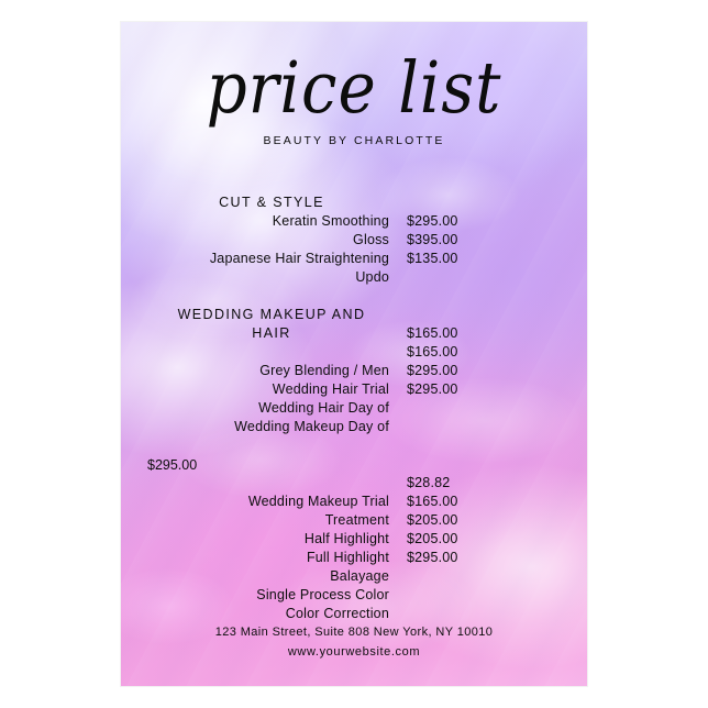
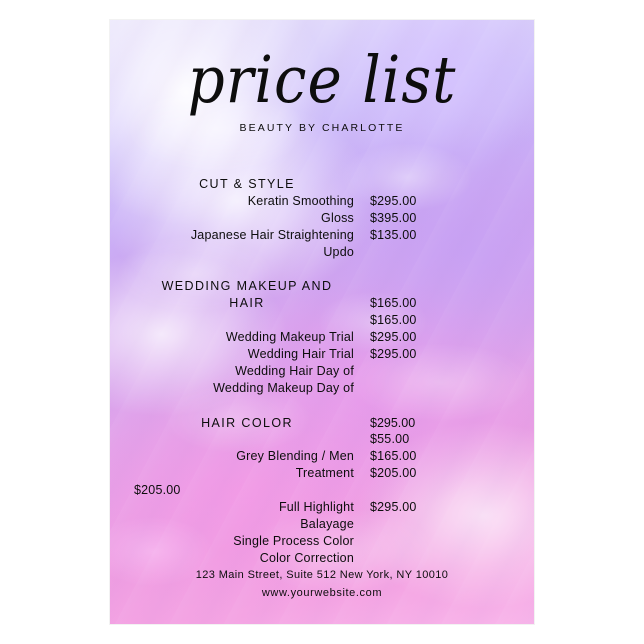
  price list
  BEAUTY BY CHARLOTTE
  CUT & STYLE
  Keratin Smoothing
  $295.00
  Gloss
  $395.00
  Japanese Hair Straightening
  $135.00
  Updo
  WEDDING MAKEUP AND
  HAIR
  $165.00
  $165.00
- Grey Blending / Men
+ Wedding Makeup Trial
  $295.00
  Wedding Hair Trial
  $295.00
  Wedding Hair Day of
  Wedding Makeup Day of
+ HAIR COLOR
  $295.00
- $28.82
+ $55.00
- Wedding Makeup Trial
+ Grey Blending / Men
  $165.00
  Treatment
  $205.00
- Half Highlight
  $205.00
  Full Highlight
  $295.00
  Balayage
  Single Process Color
  Color Correction
- 123 Main Street, Suite 808 New York, NY 10010
+ 123 Main Street, Suite 512 New York, NY 10010
  www.yourwebsite.com
